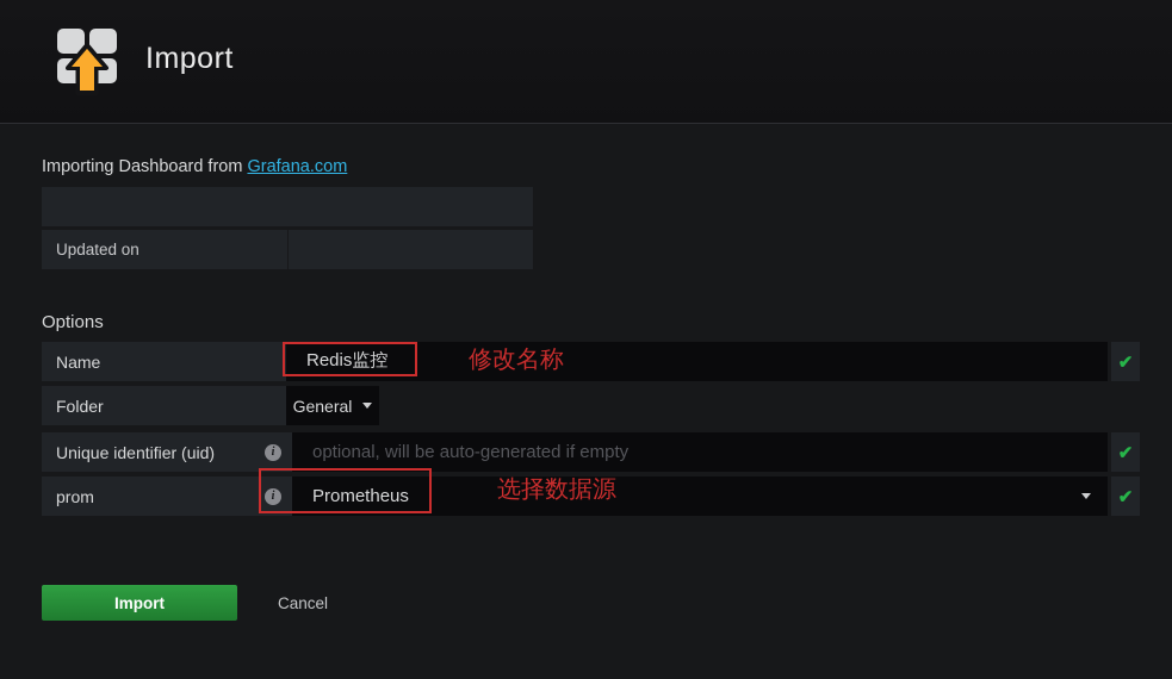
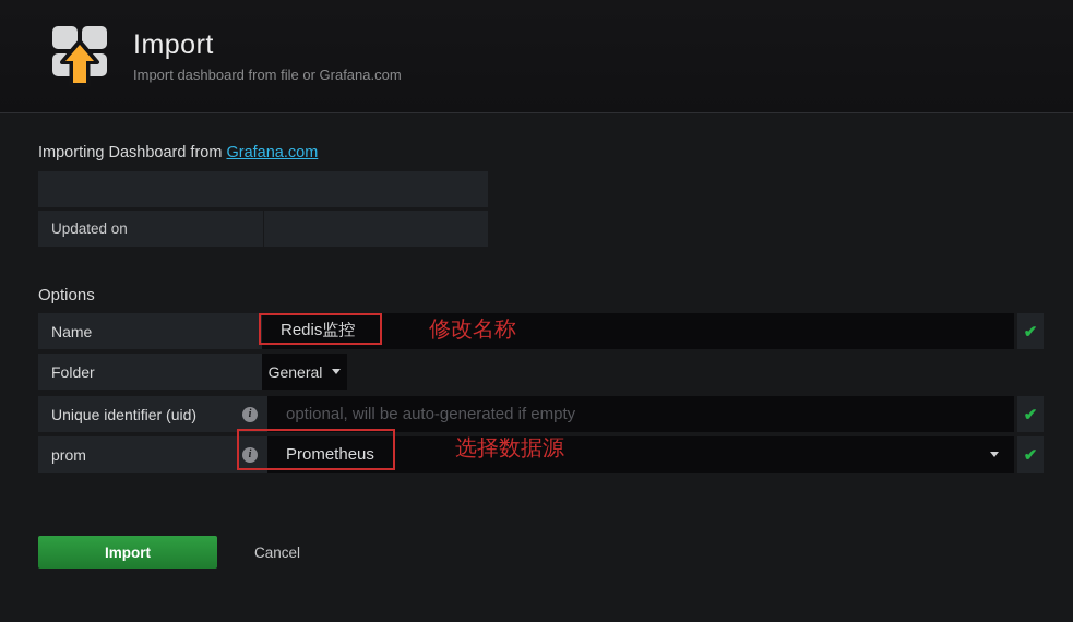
  Import
+ Import dashboard from file or Grafana.com
  Importing Dashboard from Grafana.com
  Updated on
  Options
  Name
  Redis监控
  ✔
  Folder
  General
  Unique identifier (uid)
  i
  optional, will be auto-generated if empty
  ✔
  prom
  i
  Prometheus
  ✔
  Import
  Cancel
  修改名称
  选择数据源
